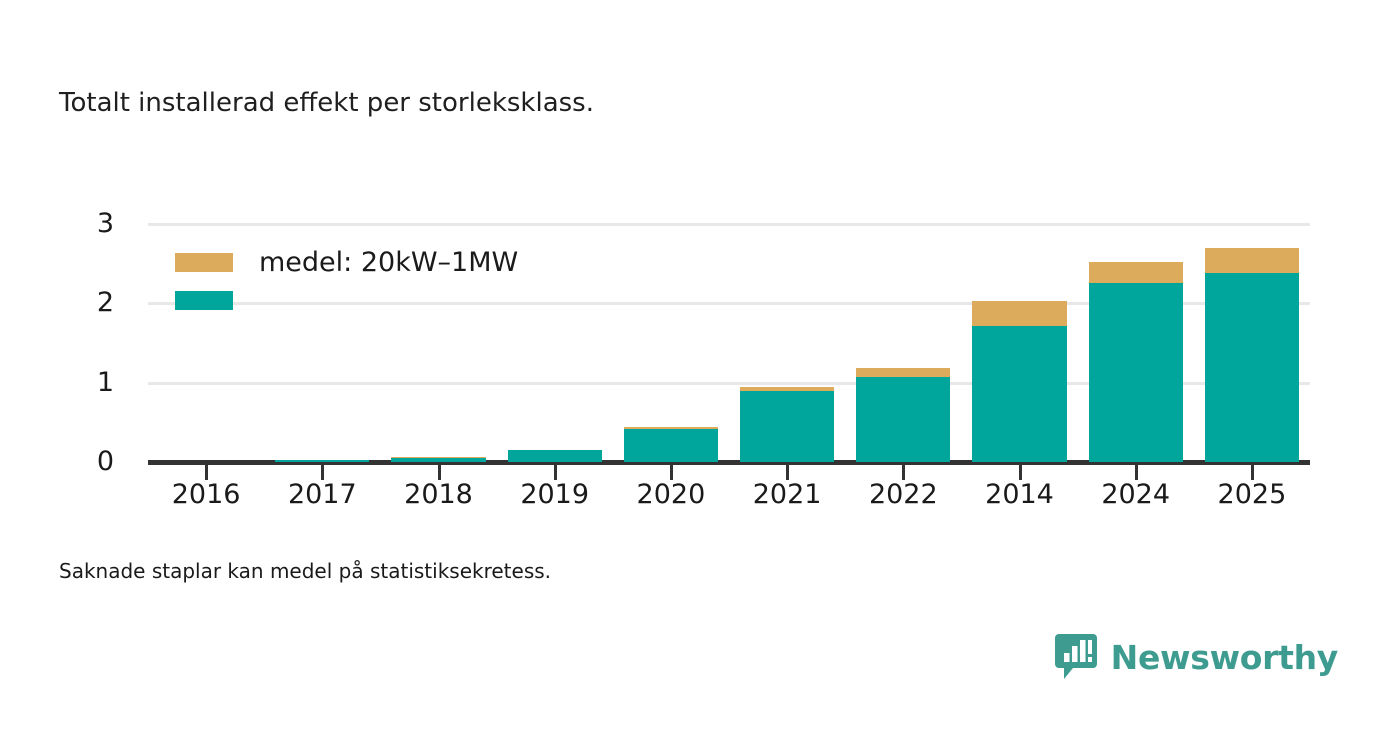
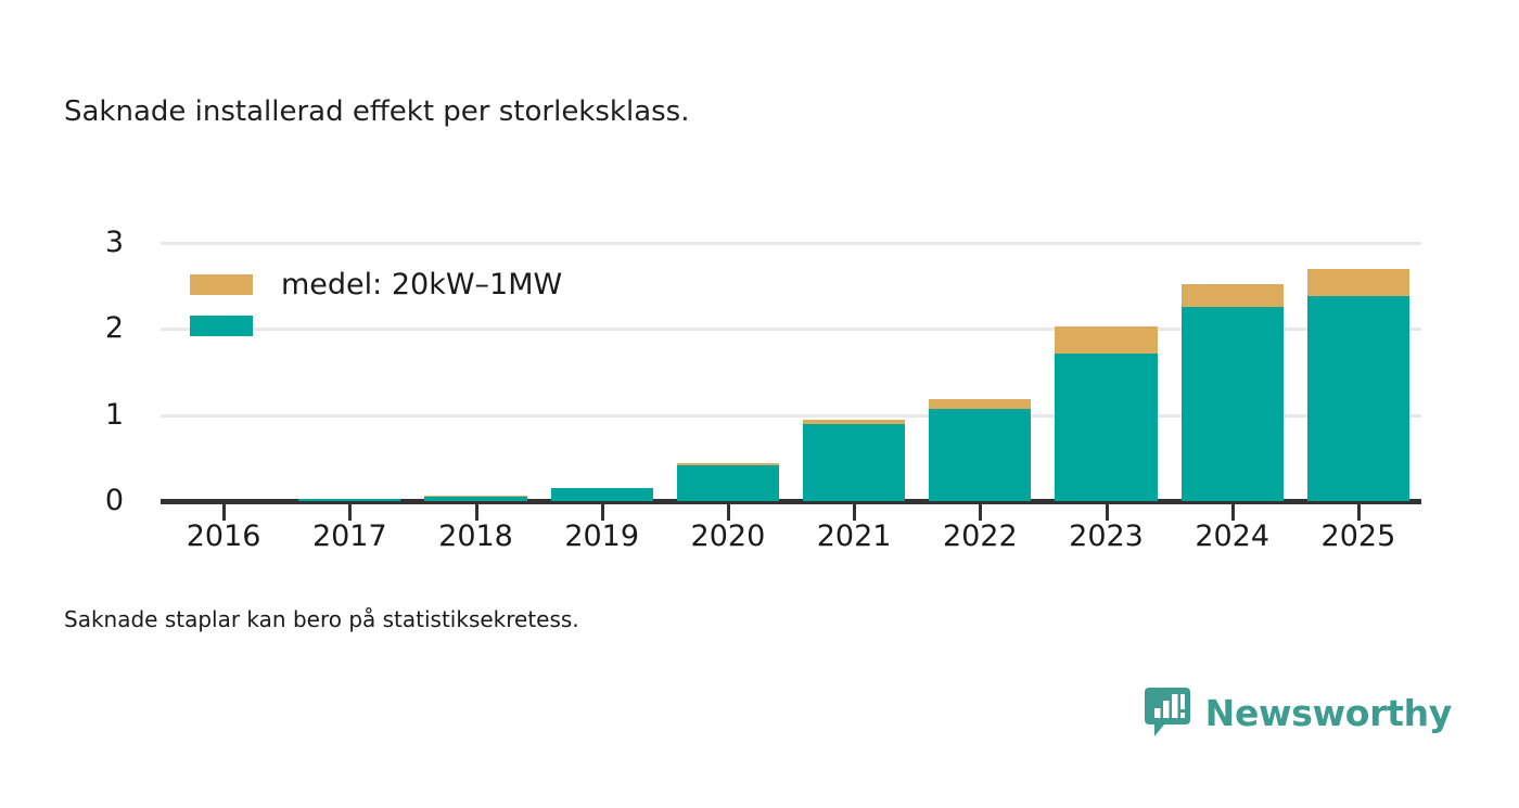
- Totalt installerad effekt per storleksklass.
+ Saknade installerad effekt per storleksklass.
  0
  1
  2
  3
  2016
  2017
  2018
  2019
  2020
  2021
  2022
- 2014
+ 2023
  2024
  2025
  medel: 20kW–1MW
- Saknade staplar kan medel på statistiksekretess.
+ Saknade staplar kan bero på statistiksekretess.
  Newsworthy
